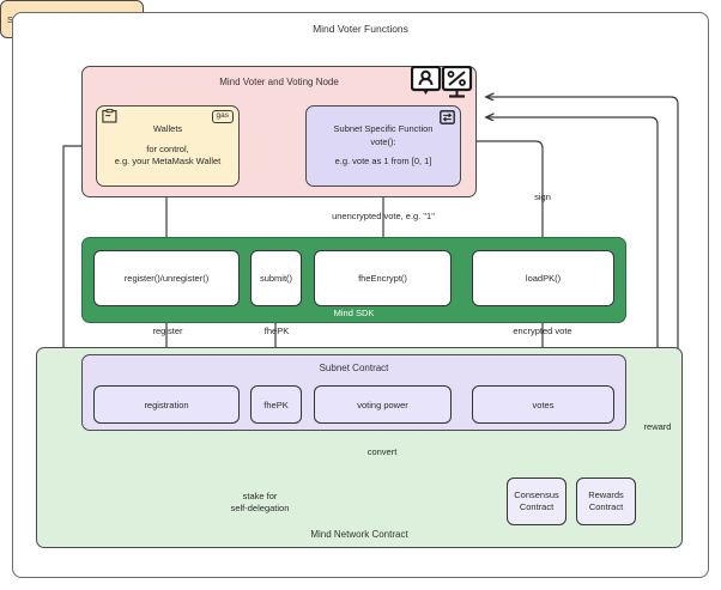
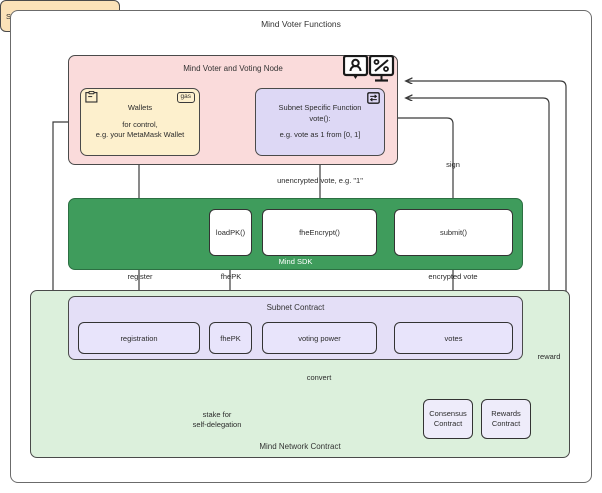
  Mind Voter Functions
  Mind Voter and Voting Node
  Wallets
  for control,
  e.g. your MetaMask Wallet
  Subnet Specific Function
  vote():
  e.g. vote as 1 from [0, 1]
  unencrypted vote, e.g. "1"
  sign
  Mind SDK
- register()/unregister()
- submit()
+ loadPK()
  fheEncrypt()
- loadPK()
+ submit()
  register
  fhePK
  encrypted vote
  Mind Network Contract
  Subnet Contract
  registration
  fhePK
  voting power
  votes
  reward
  convert
  stake for
  self-delegation
  Consensus
  Contract
  Rewards
  Contract
